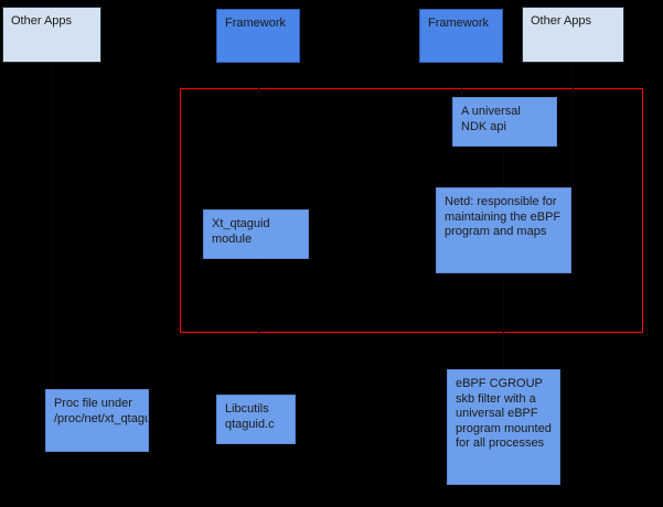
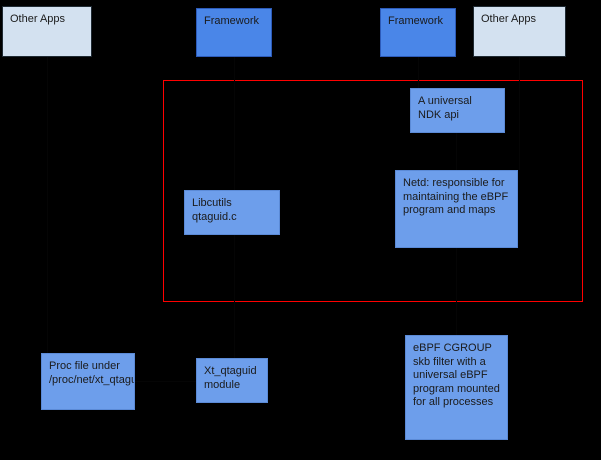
  Other Apps
  Framework
  Framework
  Other Apps
  A universal NDK api
- Xt_qtaguid module
+ Libcutils qtaguid.c
  Netd: responsible for maintaining the eBPF program and maps
  Proc file under /proc/net/xt_qtag
- Libcutils qtaguid.c
+ Xt_qtaguid module
  eBPF CGROUP skb filter with a universal eBPF program mounted for all processes
